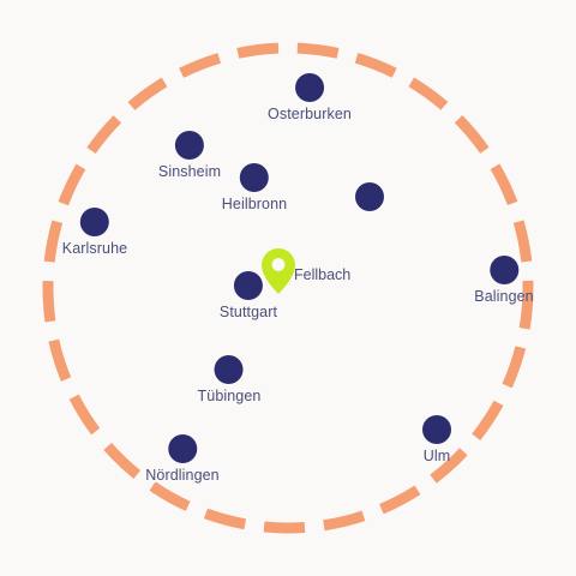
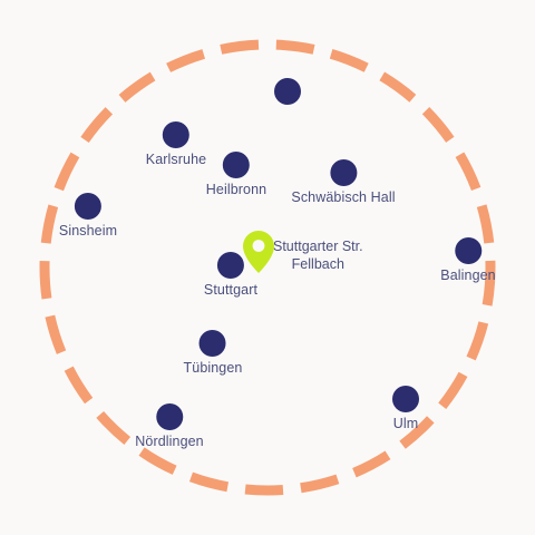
- Osterburken
- Sinsheim
+ Karlsruhe
  Heilbronn
+ Schwäbisch Hall
- Karlsruhe
+ Sinsheim
  Balingen
  Stuttgart
  Tübingen
  Ulm
  Nördlingen
+ Stuttgarter Str.
  Fellbach
